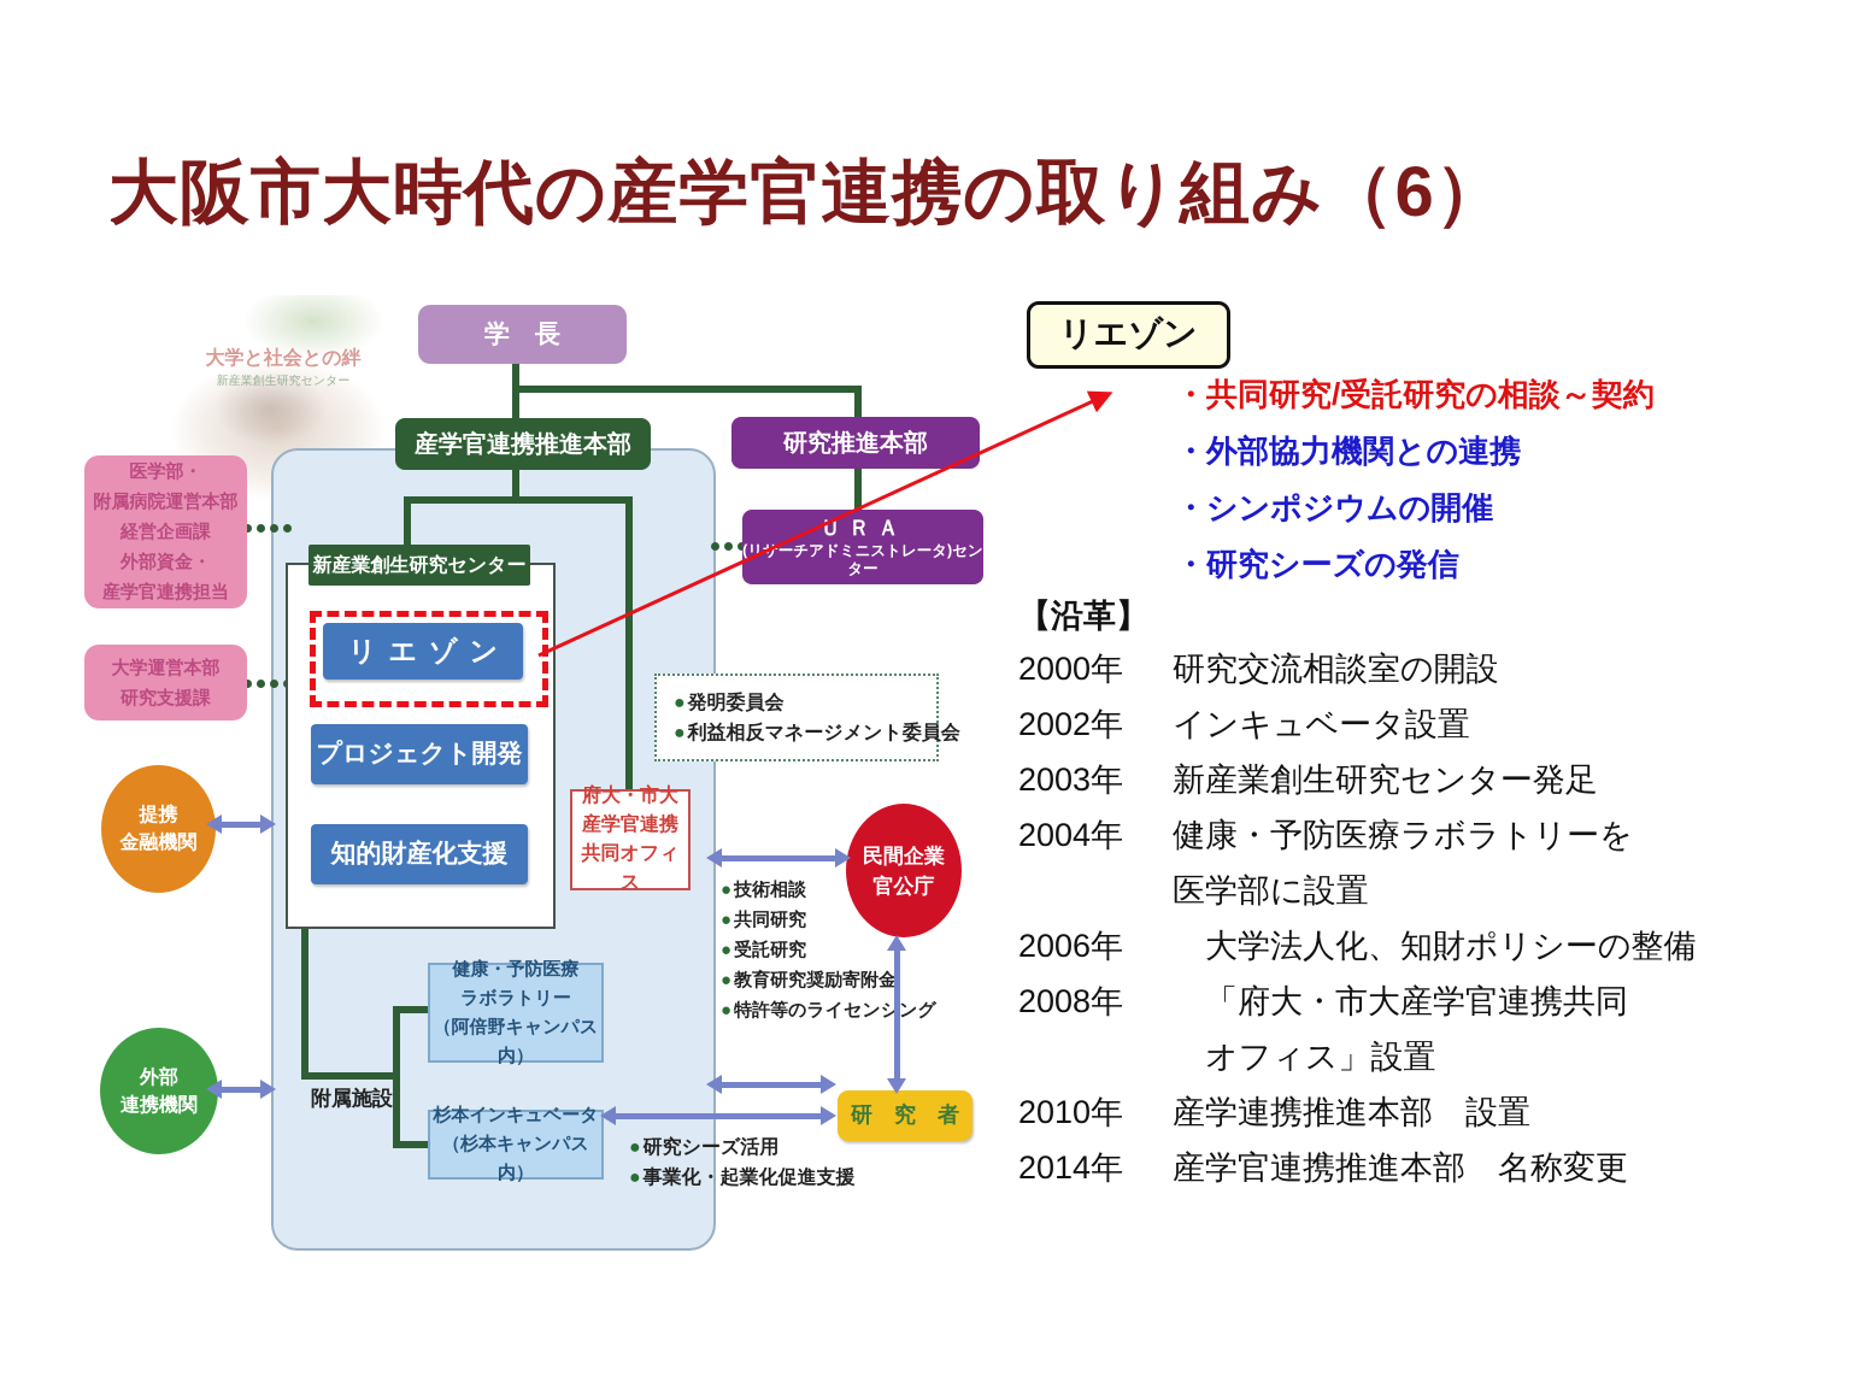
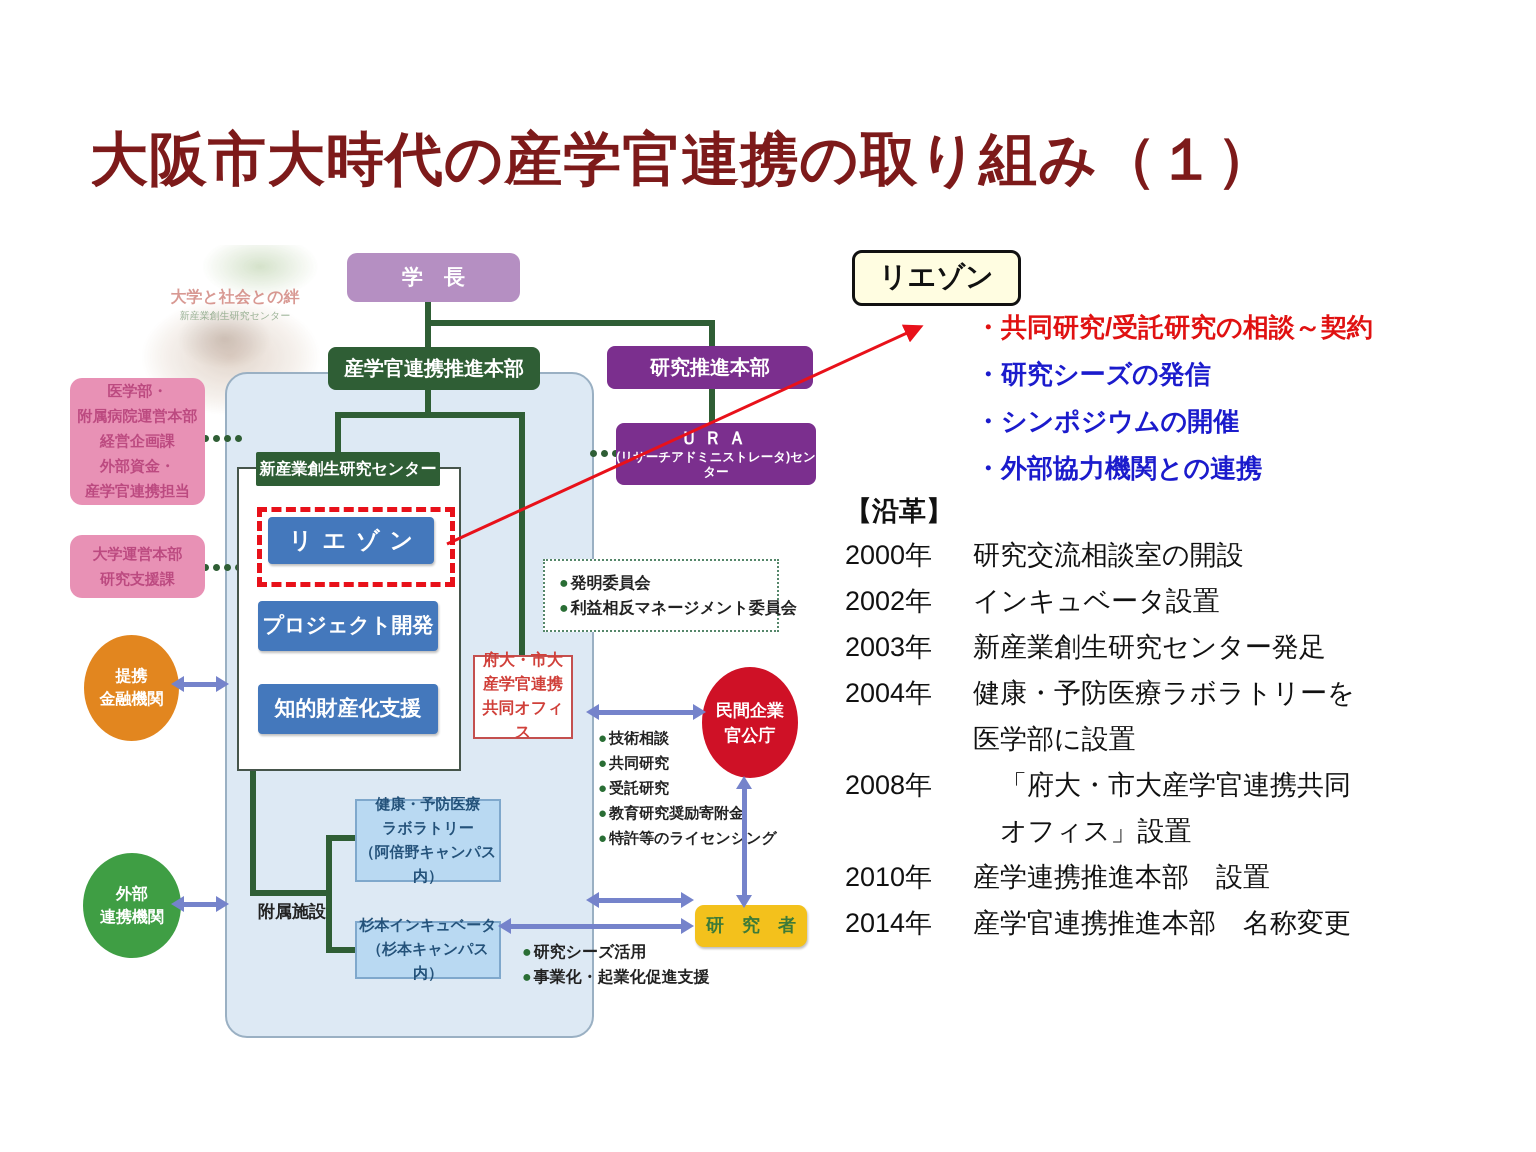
- 大阪市大時代の産学官連携の取り組み（6）
+ 大阪市大時代の産学官連携の取り組み（１）
  大学と社会との絆
  新産業創生研究センター
  学 長
  産学官連携推進本部
  研究推進本部
  ＵＲＡ
  (リーチアドミニストレータ)センター
  新産業創生研究センター
  リエゾン
  プロジェクト開発
  知的財産化支援
  医学部・
  附属病院運営本部
  経営企画課
  外部資金・
  産学官連携担当
  大学運営本部
  研究支援課
  提携
  金融機関
  外部
  連携機関
  府大・市大
  産学官連携
  共同オフィス
  発明委員会
  利益相反マネージメント委
  民間企業
  官公庁
  技術相談
  共同研究
  受託研究
  教育研究奨励寄附金
  特許等のライセンシング
  健康・予防医療
  ラボラトリー
  （阿倍野キャンパス内）
  杉本インキュベータ
  （杉本キャンパス内）
  附属施設
  研 究 者
  研究シーズ活用
  事業化・起業化促進支援
  リエゾン
  ・共同研究/受託研究の相談～契約
- ・外部協力機関との連携
+ ・研究シーズの発信
  ・シンポジウムの開催
- ・研究シーズの発信
+ ・外部協力機関との連携
  【沿革】
  2000年
  研究交流相談室の開設
  2002年
  インキュベータ設置
  2003年
  新産業創生研究センター発足
  2004年
  健康・予防医療ラボラトリーを
  医学部に設置
- 2006年
- 大学法人化、知財ポリシーの整備
  2008年
  「府大・市大産学官連携共同
  オフィス」設置
  2010年
  産学連携推進本部 設置
  2014年
  産学官連携推進本部 名称変更
